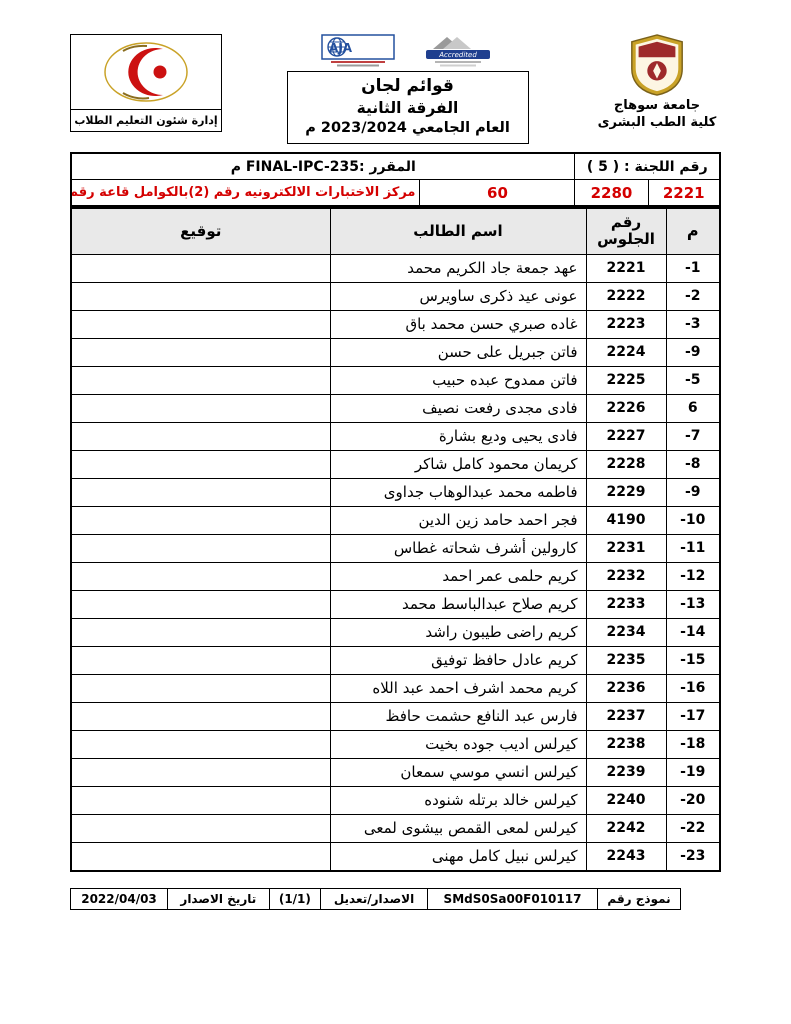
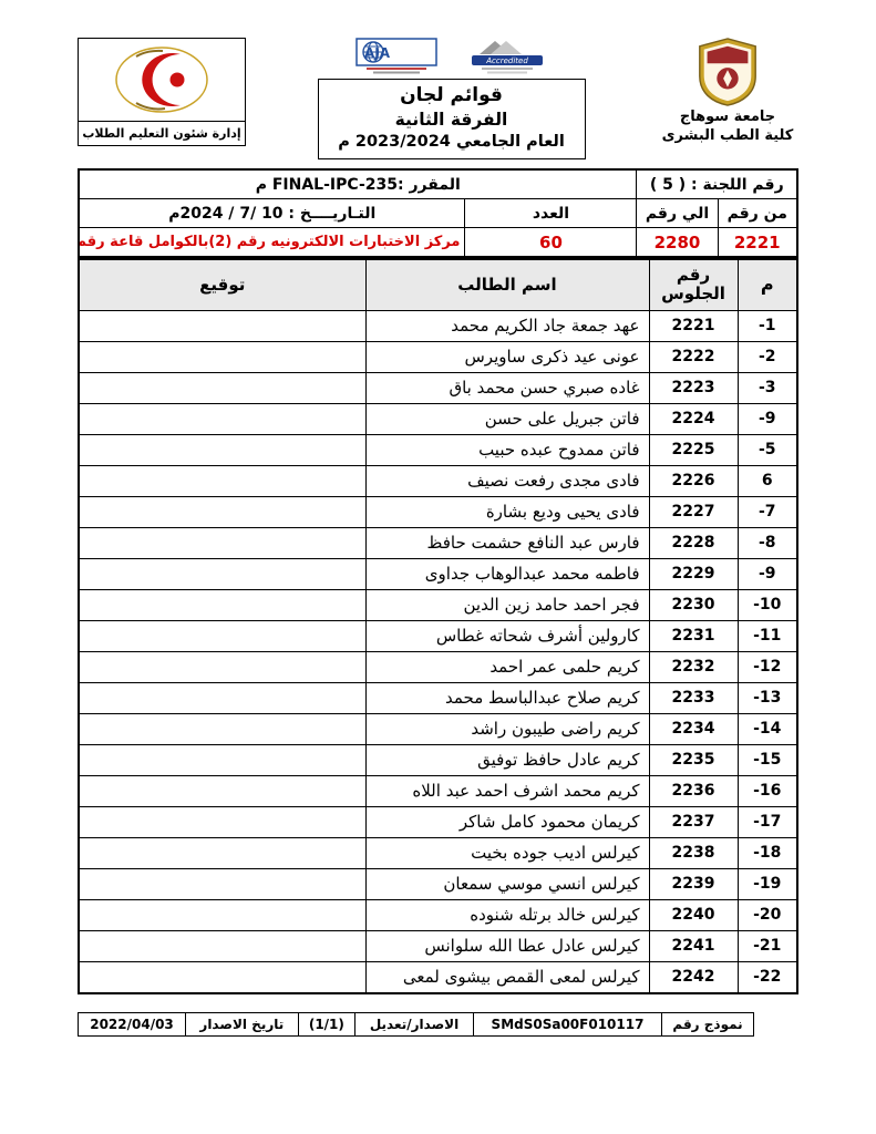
  جامعة سوهاج
  كلية الطب البشرى
  Accredited
  AJA
  قوائم لجان
  الفرقة الثانية
  العام الجامعي 2023/2024 م
  إدارة شئون التعليم الطلاب
  رقم اللجنة : ( 5 )	المقرر :FINAL-IPC-235 م
+ من رقم	الي رقم	العدد	التـاريــــخ : 10 /7 / 2024م
  2221	2280	60	مركز الاختبارات الالكترونيه رقم (2)بالكوامل قاعة رقم
  م	رقم الجلوس	اسم الطالب	توقيع
  -1	2221	عهد جمعة جاد الكريم محمد
  -2	2222	عونى عيد ذكرى ساويرس
  -3	2223	غاده صبري حسن محمد باق
  -9	2224	فاتن جبريل على حسن
  -5	2225	فاتن ممدوح عبده حبيب
  6	2226	فادى مجدى رفعت نصيف
  -7	2227	فادى يحيى وديع بشارة
- -8	2228	كريمان محمود كامل شاكر
+ -8	2228	فارس عبد النافع حشمت حافظ
  -9	2229	فاطمه محمد عبدالوهاب جداوى
- -10	4190	فجر احمد حامد زين الدين
+ -10	2230	فجر احمد حامد زين الدين
  -11	2231	كارولين أشرف شحاته غطاس
  -12	2232	كريم حلمى عمر احمد
  -13	2233	كريم صلاح عبدالباسط محمد
  -14	2234	كريم راضى طيبون راشد
  -15	2235	كريم عادل حافظ توفيق
  -16	2236	كريم محمد اشرف احمد عبد اللاه
- -17	2237	فارس عبد النافع حشمت حافظ
+ -17	2237	كريمان محمود كامل شاكر
  -18	2238	كيرلس اديب جوده بخيت
  -19	2239	كيرلس انسي موسي سمعان
  -20	2240	كيرلس خالد برتله شنوده
+ -21	2241	كيرلس عادل عطا الله سلوانس
  -22	2242	كيرلس لمعى القمص بيشوى لمعى
- -23	2243	كيرلس نبيل كامل مهنى
  نموذج رقم	SMdS0Sa00F010117	الاصدار/تعديل	(1/1)	تاريخ الاصدار	2022/04/03
